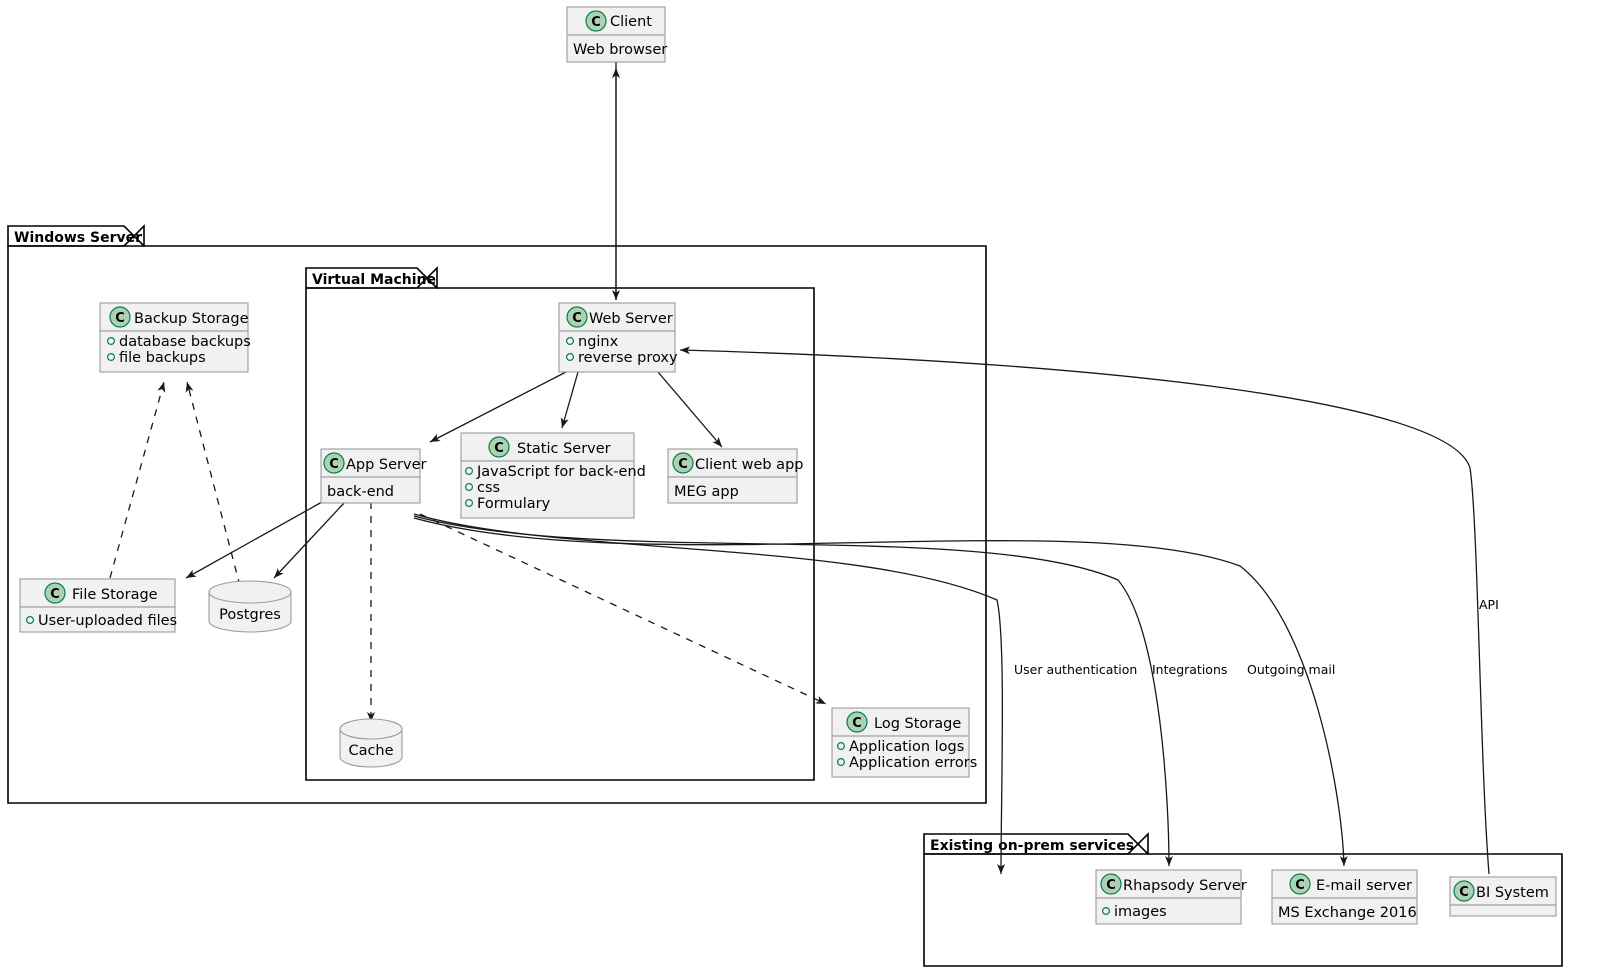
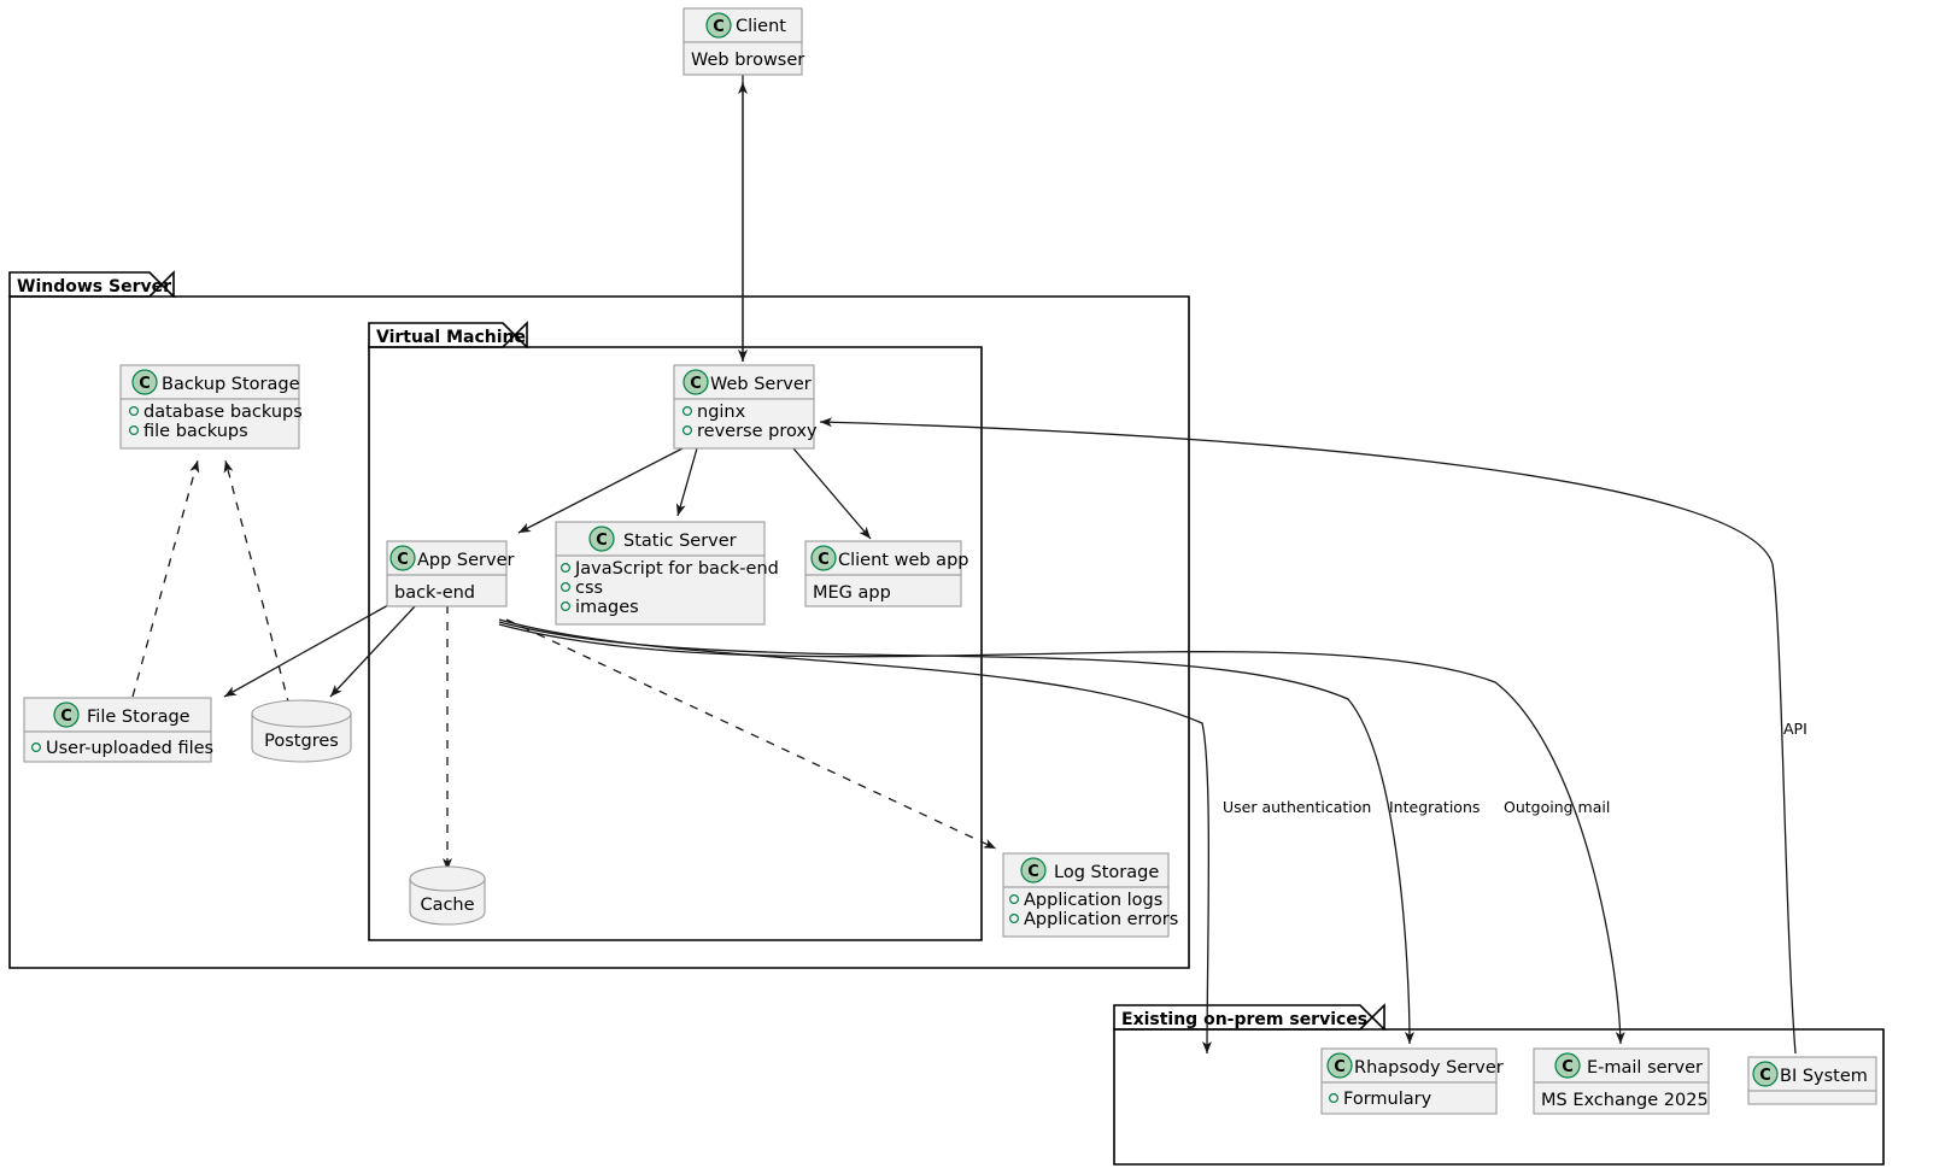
  Windows Server
  Virtual Machine
  Existing on-prem services
  User authentication
  Integrations
  Outgoing mail
  API
  C
  Client
  Web browser
  C
  Backup Storage
  database backups
  file backups
  C
  Web Server
  nginx
  reverse proxy
  C
  App Server
  back-end
  C
  Static Server
  JavaScript for back-end
  css
- Formulary
+ images
  C
  Client web app
  MEG app
  C
  File Storage
  User-uploaded files
  Postgres
  Cache
  C
  Log Storage
  Application logs
  Application errors
  C
  Rhapsody Server
- images
+ Formulary
  C
  E-mail server
- MS Exchange 2016
+ MS Exchange 2025
  C
  BI System
